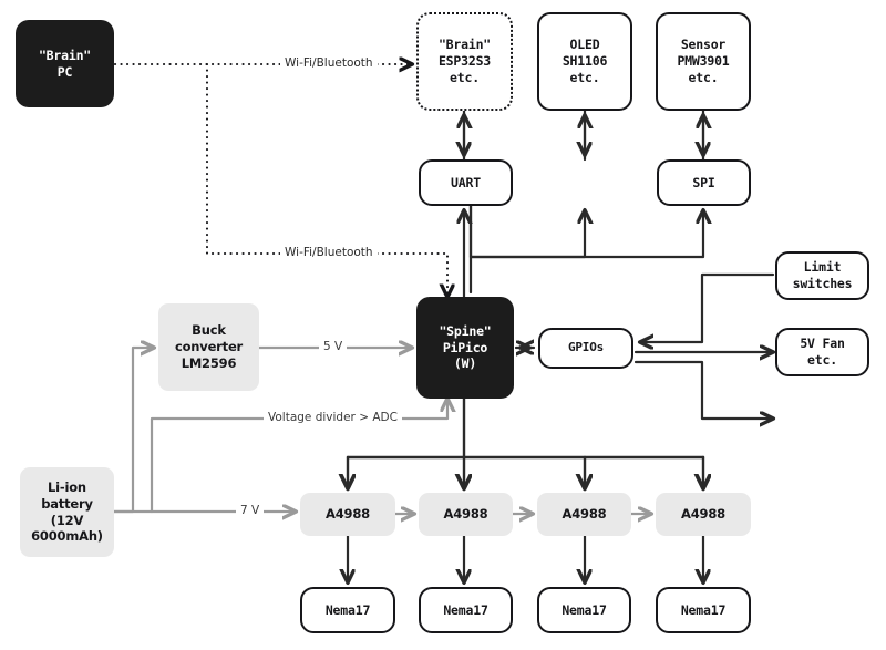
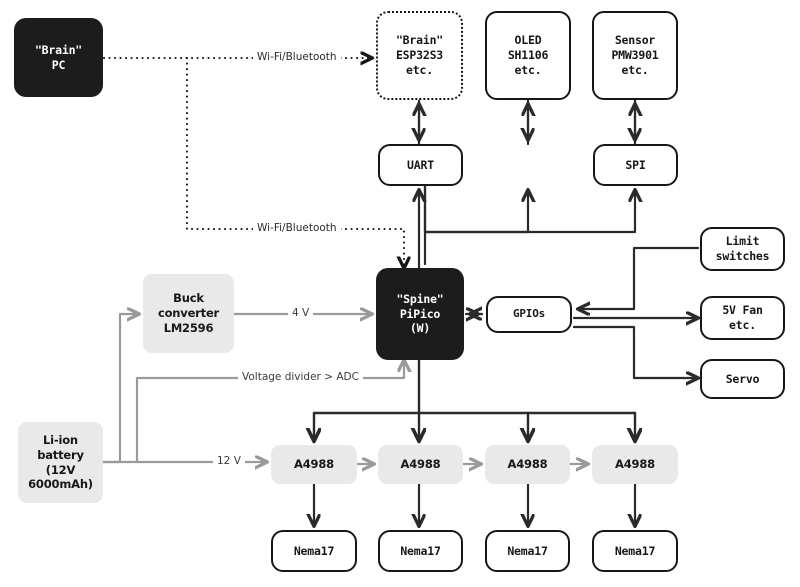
  "Brain"
  PC
  "Brain"
  ESP32S3
  etc.
  OLED
  SH1106
  etc.
  Sensor
  PMW3901
  etc.
  UART
  SPI
  "Spine"
  PiPico
  (W)
  GPIOs
  Buck
  converter
  LM2596
  Li-ion
  battery
  (12V
  6000mAh)
  Limit
  switches
  5V Fan
  etc.
+ Servo
  A4988
  A4988
  A4988
  A4988
  Nema17
  Nema17
  Nema17
  Nema17
  Wi-Fi/Bluetooth
  Wi-Fi/Bluetooth
- 5 V
+ 4 V
- 7 V
+ 12 V
  Voltage divider > ADC
